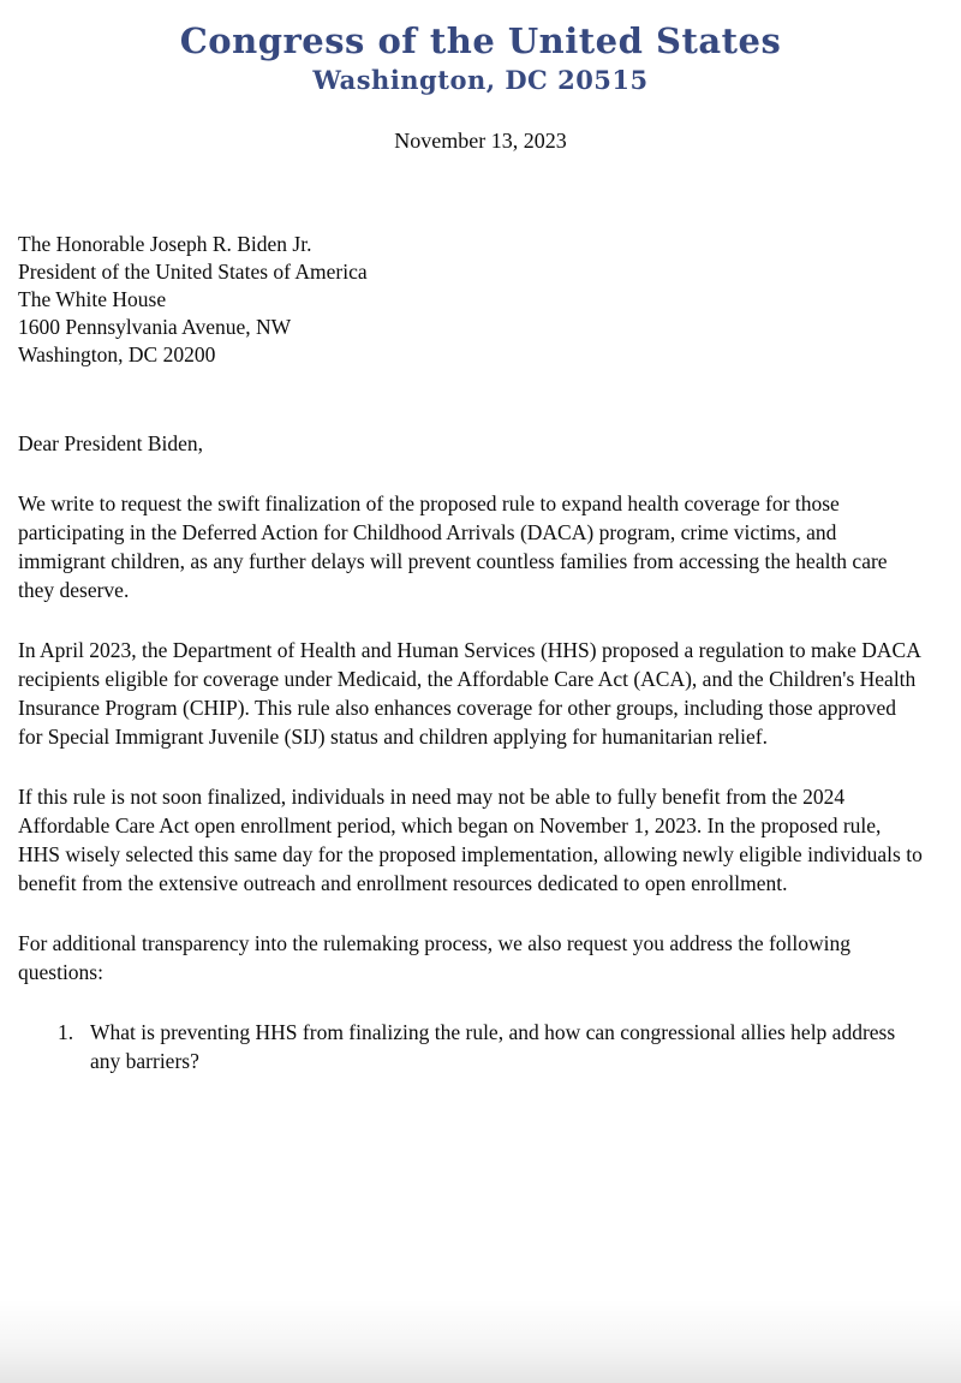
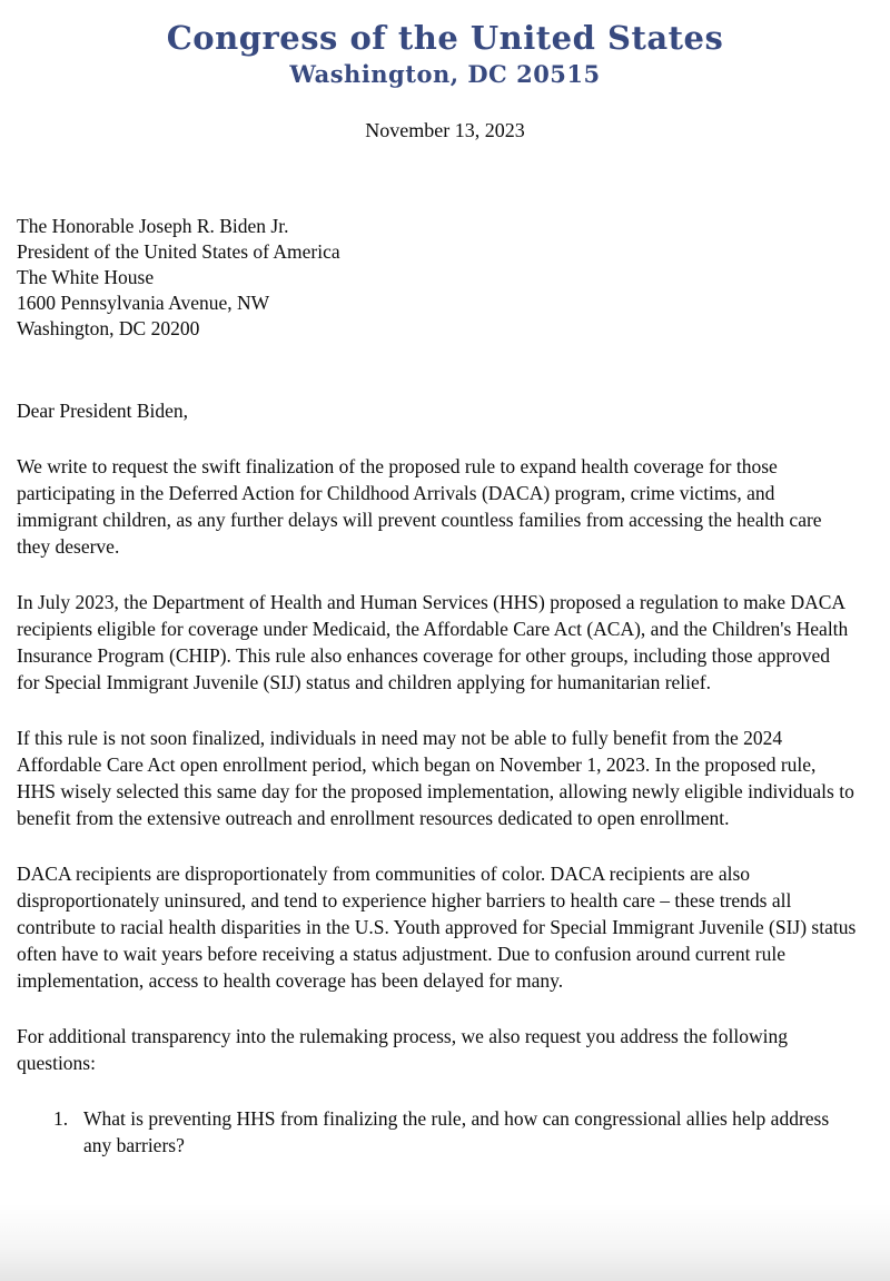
  Congress of the United States
  Washington, DC 20515
  November 13, 2023
  The Honorable Joseph R. Biden Jr.
  President of the United States of America
  The White House
  1600 Pennsylvania Avenue, NW
  Washington, DC 20200
  Dear President Biden,
  We write to request the swift finalization of the proposed rule to expand health coverage for those participating in the Deferred Action for Childhood Arrivals (DACA) program, crime victims, and immigrant children, as any further delays will prevent countless families from accessing the health care they deserve.
- In April 2023, the Department of Health and Human Services (HHS) proposed a regulation to make DACA recipients eligible for coverage under Medicaid, the Affordable Care Act (ACA), and the Children's Health Insurance Program (CHIP). This rule also enhances coverage for other groups, including those approved for Special Immigrant Juvenile (SIJ) status and children applying for humanitarian relief.
+ In July 2023, the Department of Health and Human Services (HHS) proposed a regulation to make DACA recipients eligible for coverage under Medicaid, the Affordable Care Act (ACA), and the Children's Health Insurance Program (CHIP). This rule also enhances coverage for other groups, including those approved for Special Immigrant Juvenile (SIJ) status and children applying for humanitarian relief.
  If this rule is not soon finalized, individuals in need may not be able to fully benefit from the 2024 Affordable Care Act open enrollment period, which began on November 1, 2023. In the proposed rule, HHS wisely selected this same day for the proposed implementation, allowing newly eligible individuals to benefit from the extensive outreach and enrollment resources dedicated to open enrollment.
+ DACA recipients are disproportionately from communities of color. DACA recipients are also disproportionately uninsured, and tend to experience higher barriers to health care – these trends all contribute to racial health disparities in the U.S. Youth approved for Special Immigrant Juvenile (SIJ) status often have to wait years before receiving a status adjustment. Due to confusion around current rule implementation, access to health coverage has been delayed for many.
  For additional transparency into the rulemaking process, we also request you address the following questions:
  1.
  What is preventing HHS from finalizing the rule, and how can congressional allies help address any barriers?
